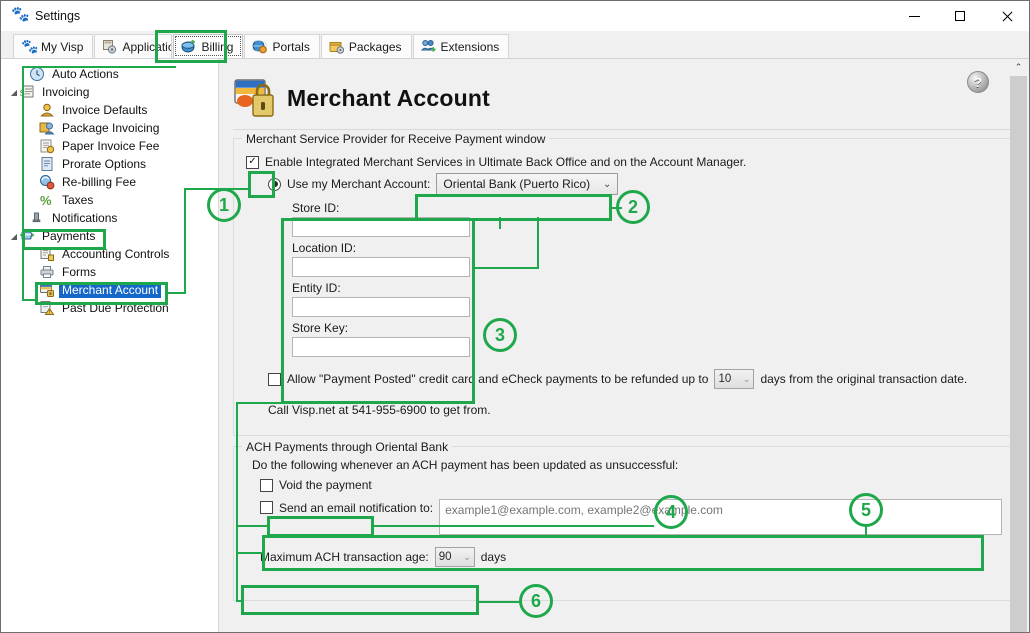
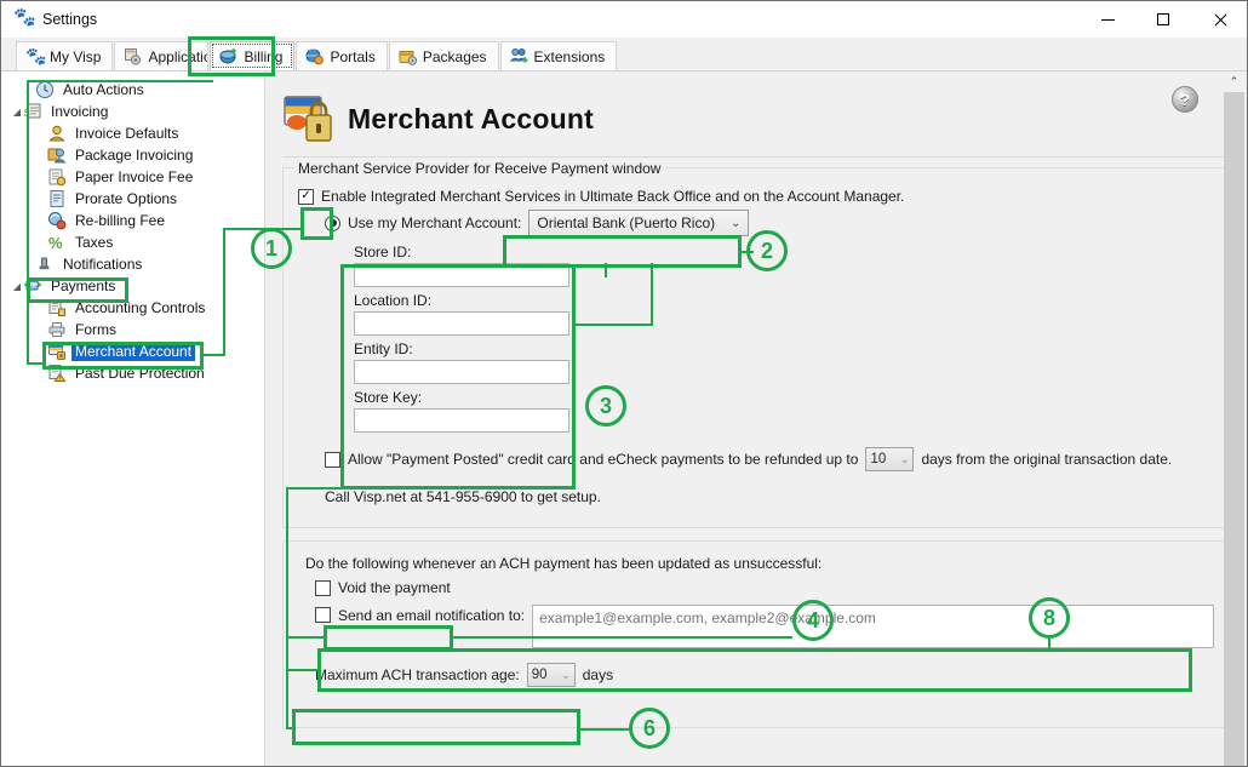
  🐾
  Settings
  🐾
  My Visp
  Applicatio
  Billing
  Portals
  Packages
  Extensions
  Auto Actions
  ◢
  Invoicing
  Invoice Defaults
  Package Invoicing
  Paper Invoice Fee
  Prorate Options
  Re-billing Fee
  %
  Taxes
  Notifications
  ◢
  Payments
  Accounting Controls
  Forms
  Merchant Account
  Past Due Protection
  Merchant Account
  Merchant Service Provider for Receive Payment window
  ✓
  Enable Integrated Merchant Services in Ultimate Back Office and on the Account Manager.
  Use my Merchant Account:
  Oriental Bank (Puerto Rico)
  ⌄
  Store ID:
  Location ID:
  Entity ID:
  Store Key:
  Allow "Payment Posted" credit card and eCheck payments to be refunded up to
  10
  ⌄
  days from the original transaction date.
- Call Visp.net at 541-955-6900 to get from.
+ Call Visp.net at 541-955-6900 to get setup.
- ACH Payments through Oriental Bank
  Do the following whenever an ACH payment has been updated as unsuccessful:
  Void the payment
  Send an email notification to:
  example1@example.com, example2@example.com
  Maximum ACH transaction age:
  90
  ⌄
  days
  ?
  ⌃
  1
  2
  3
  4
- 5
+ 8
  6
